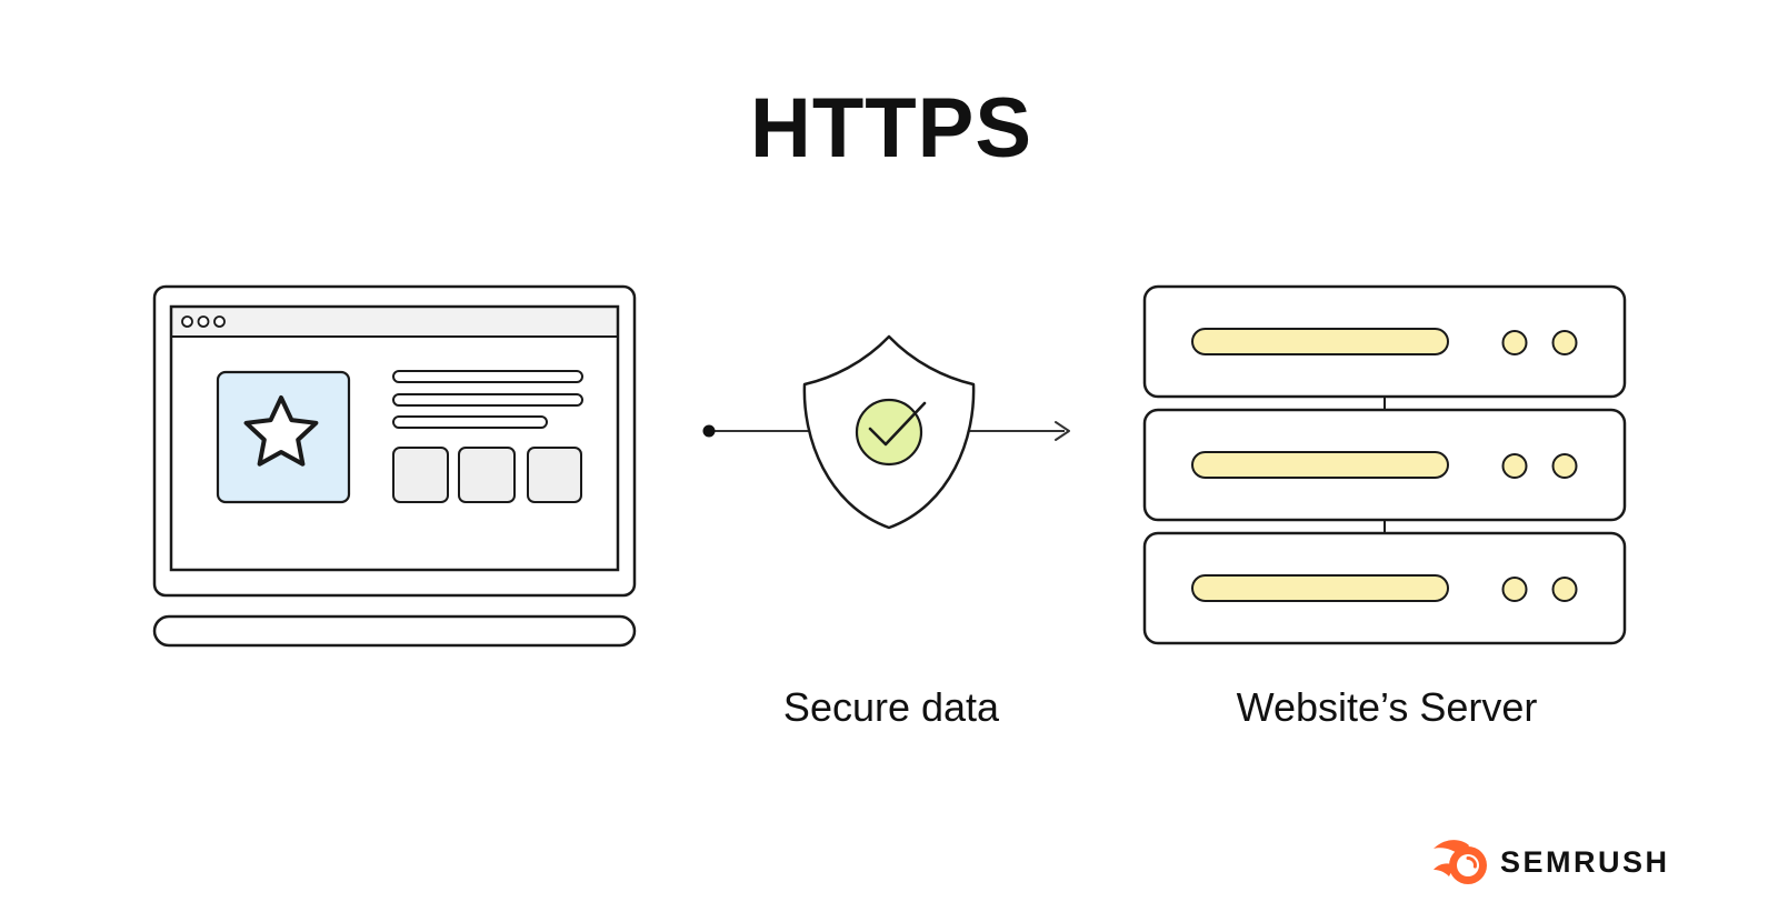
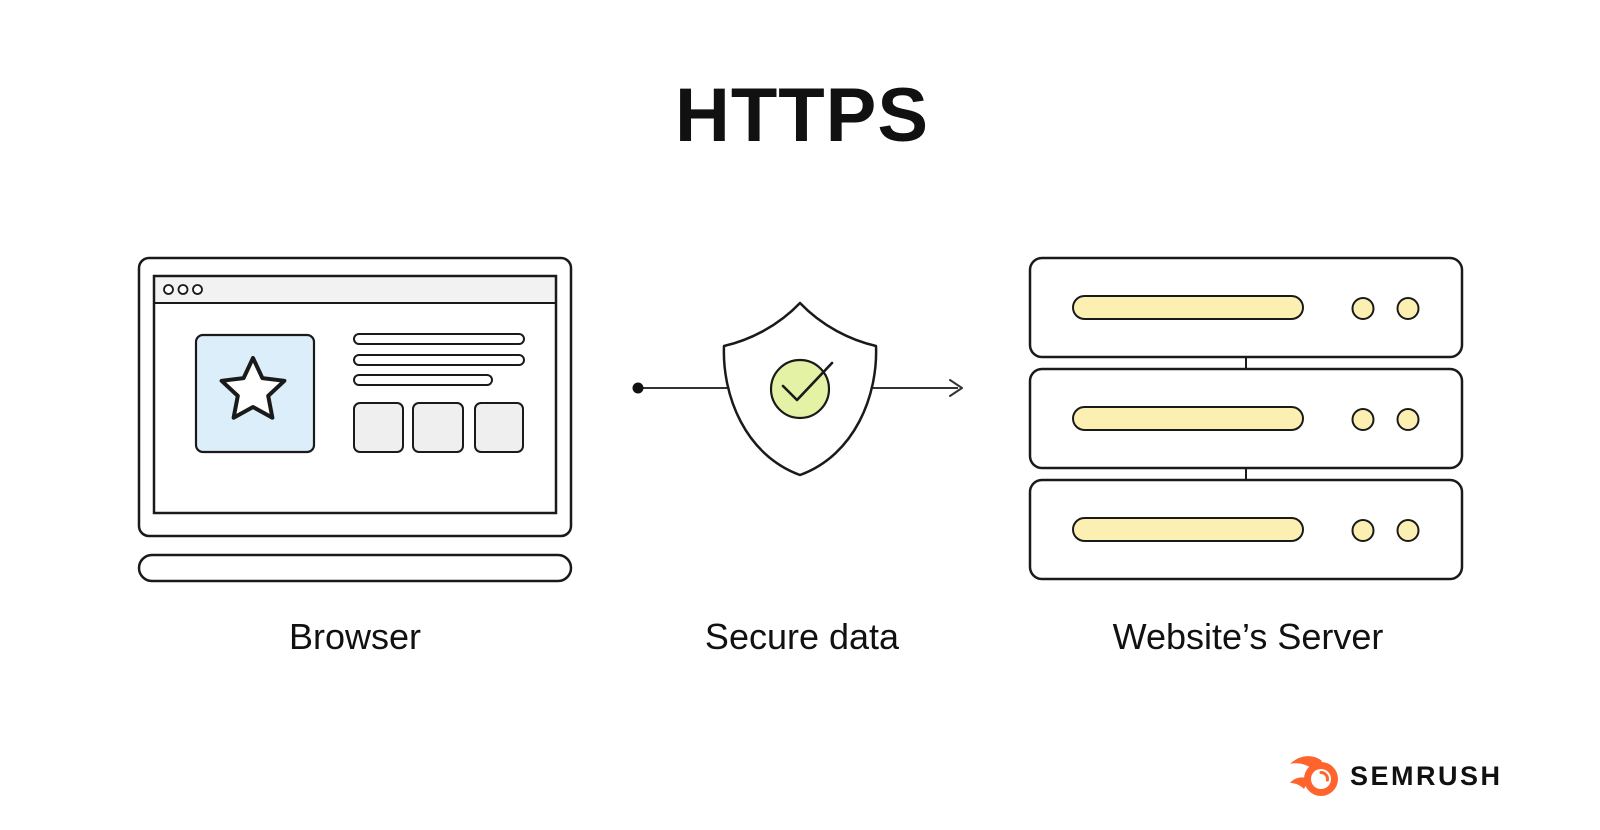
  HTTPS
+ Browser
  Secure data
  Website’s Server
  SEMRUSH
